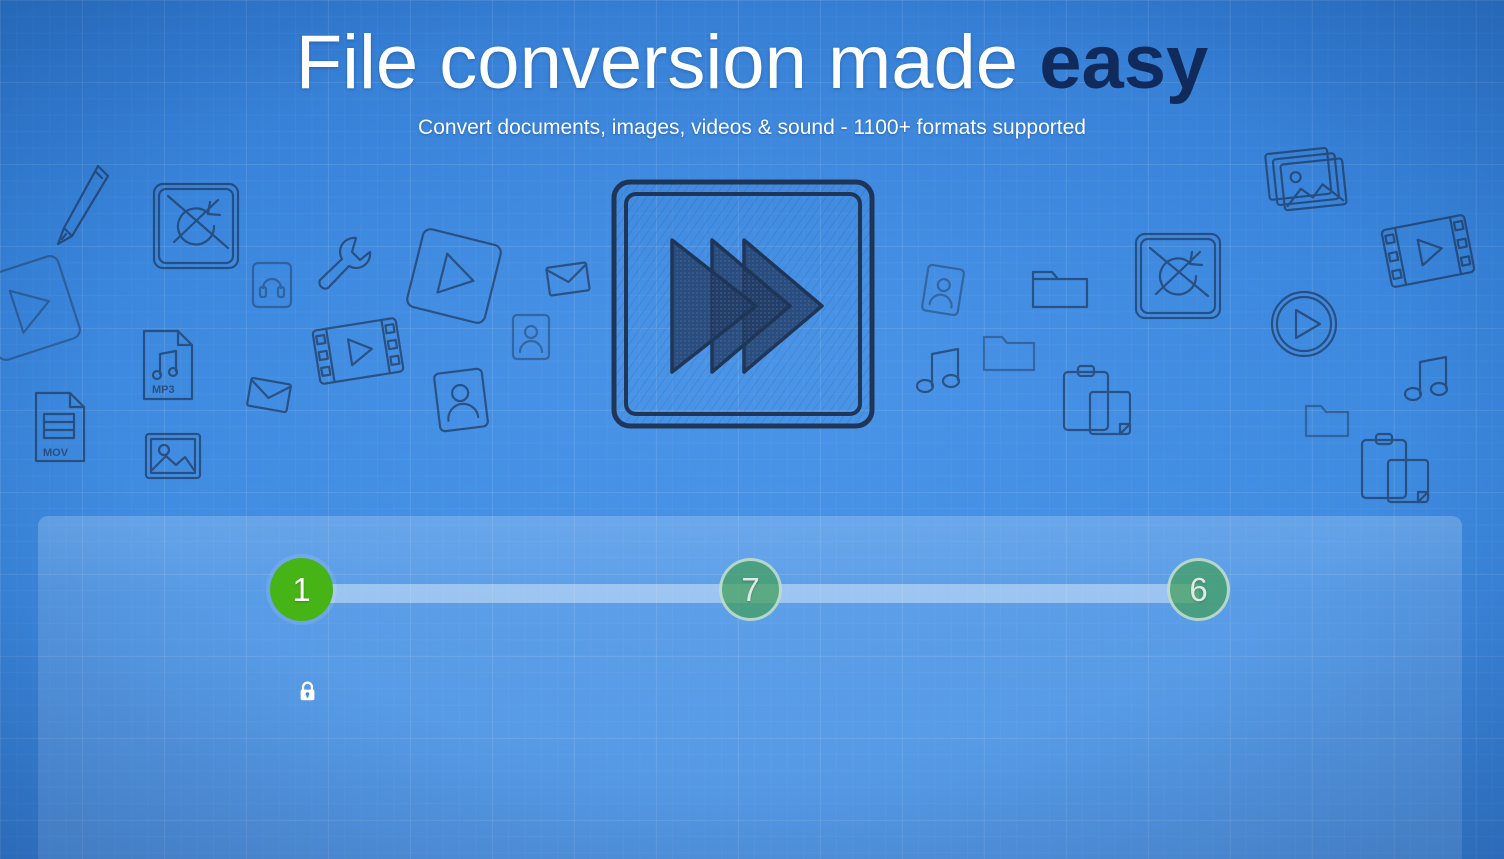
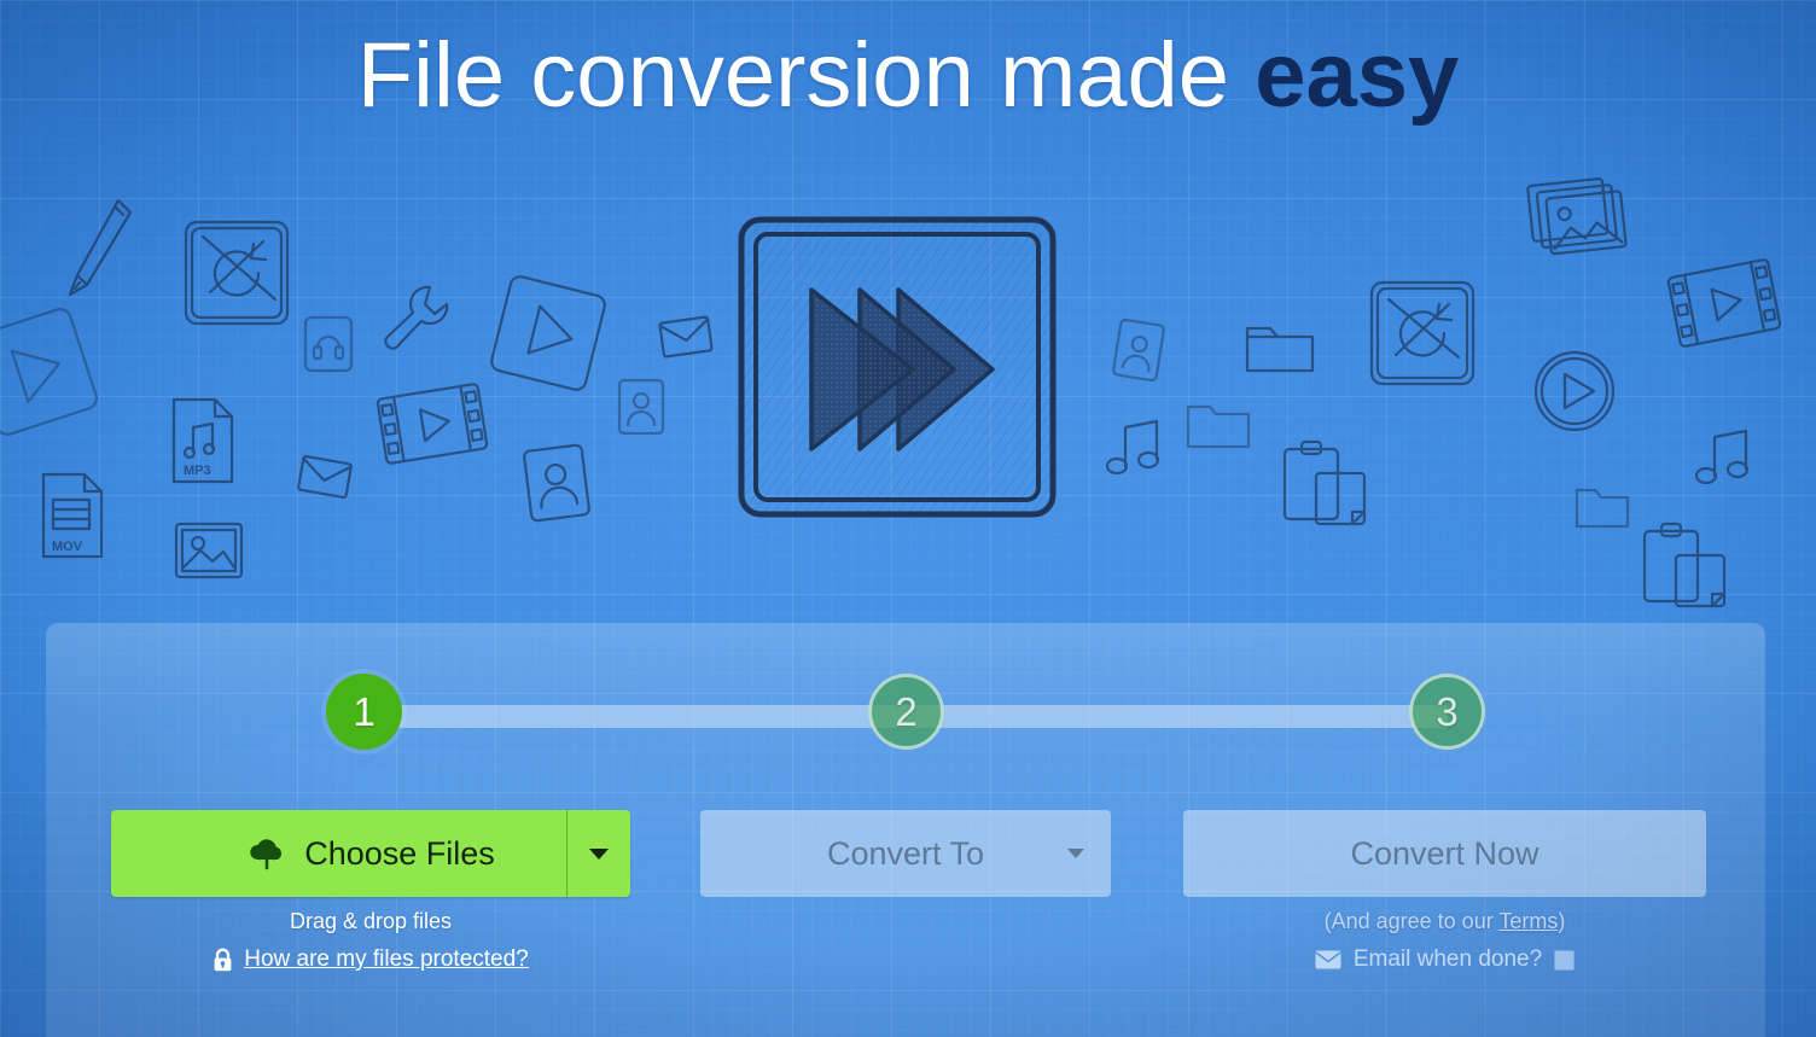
  MP3
  MOV
  File conversion made easy
- Convert documents, images, videos & sound - 1100+ formats supported
  1
- 7
+ 2
- 6
+ 3
+ Choose Files
+ Drag & drop files
+ How are my files protected?
+ Convert To
+ Convert Now
+ (And agree to our Terms)
+ Email when done?
